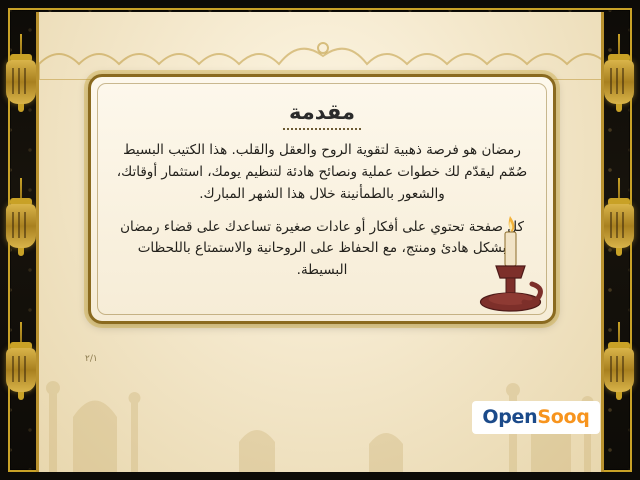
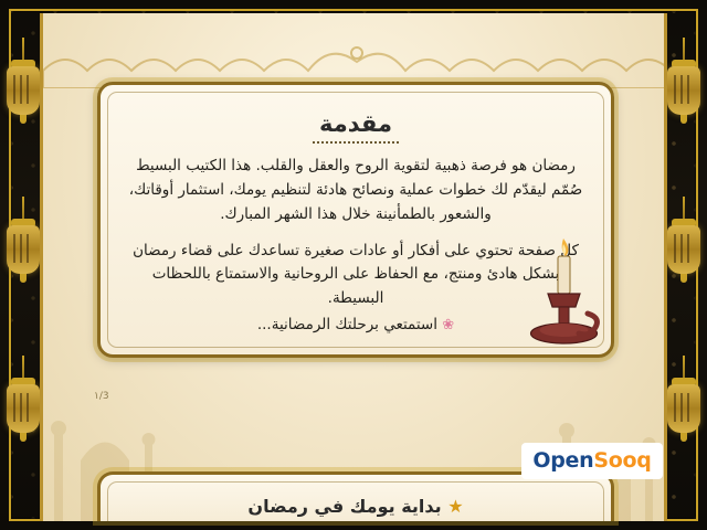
- ٢/١
+ 3/١
  مقدمة
  رمضان هو فرصة ذهبية لتقوية الروح والعقل والقلب. هذا الكتيب البسيط صُمّم ليقدّم لك خطوات عملية ونصائح هادئة لتنظيم يومك، استثمار أوقاتك، والشعور بالطمأنينة خلال هذا الشهر المبارك.
  ك صفحة تحتوي على أفكار أو عادات صغيرة تساعدك على قضاء رمضان بشكل هادئ ومنتج، مع الحفاظ على الروحانية والاستمتاع باللحظات البسيطة.
+ ❀ استمتعي برحلتك الرمضانية...
+ ★ بداية يومك في رمضان
  OpenSooq
